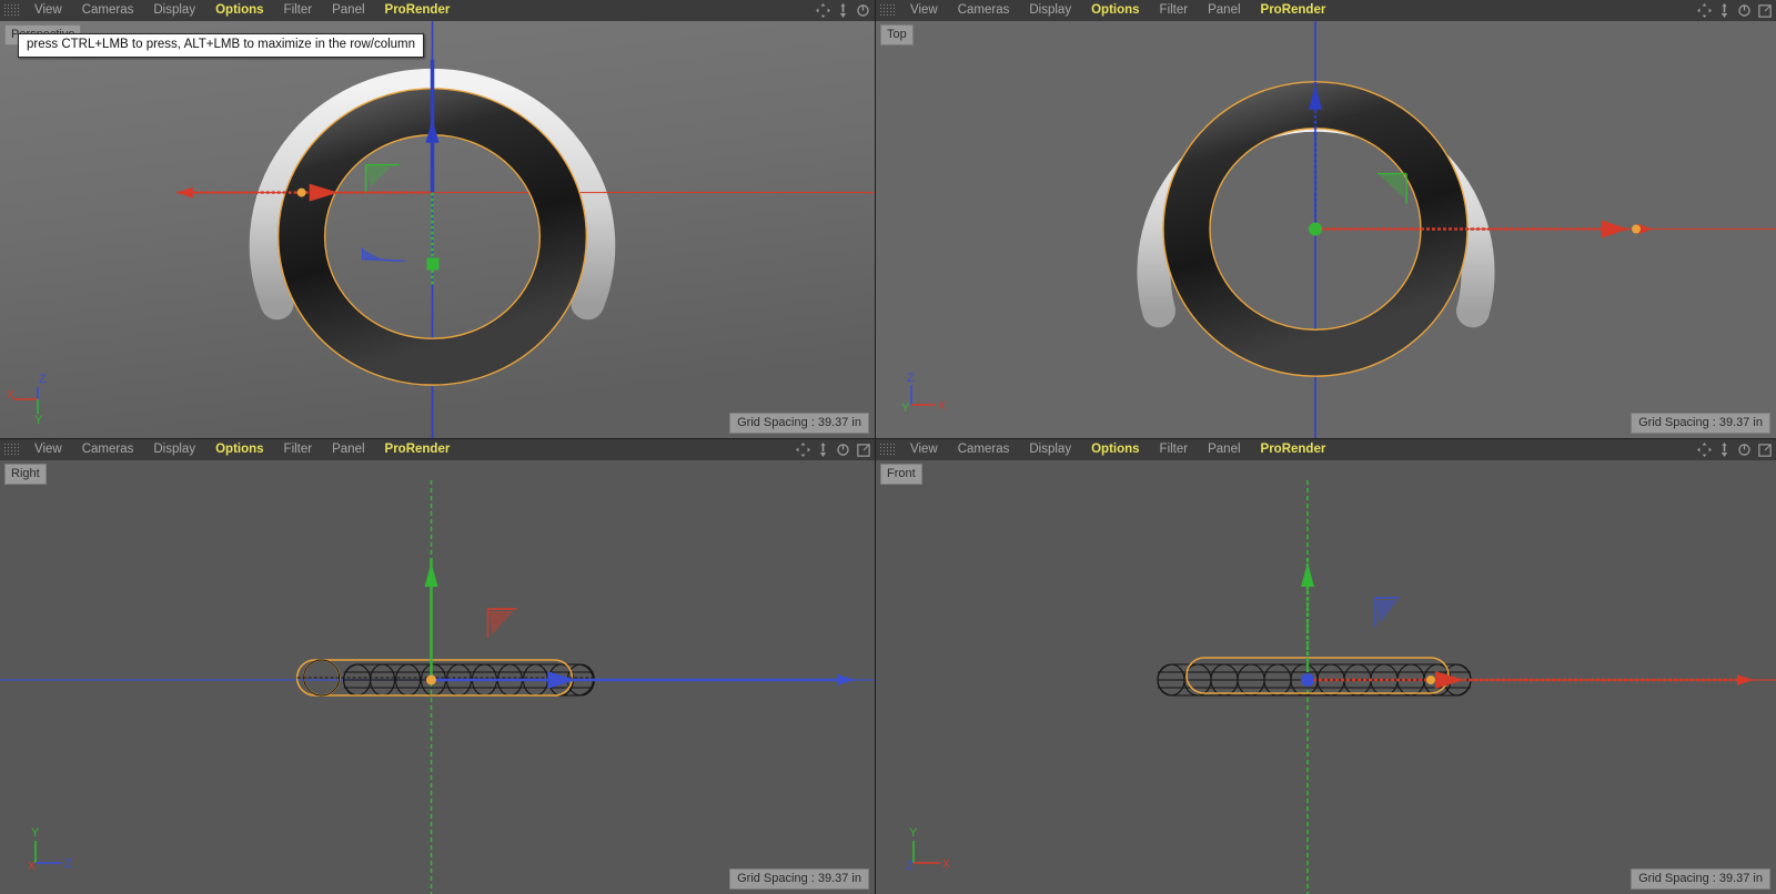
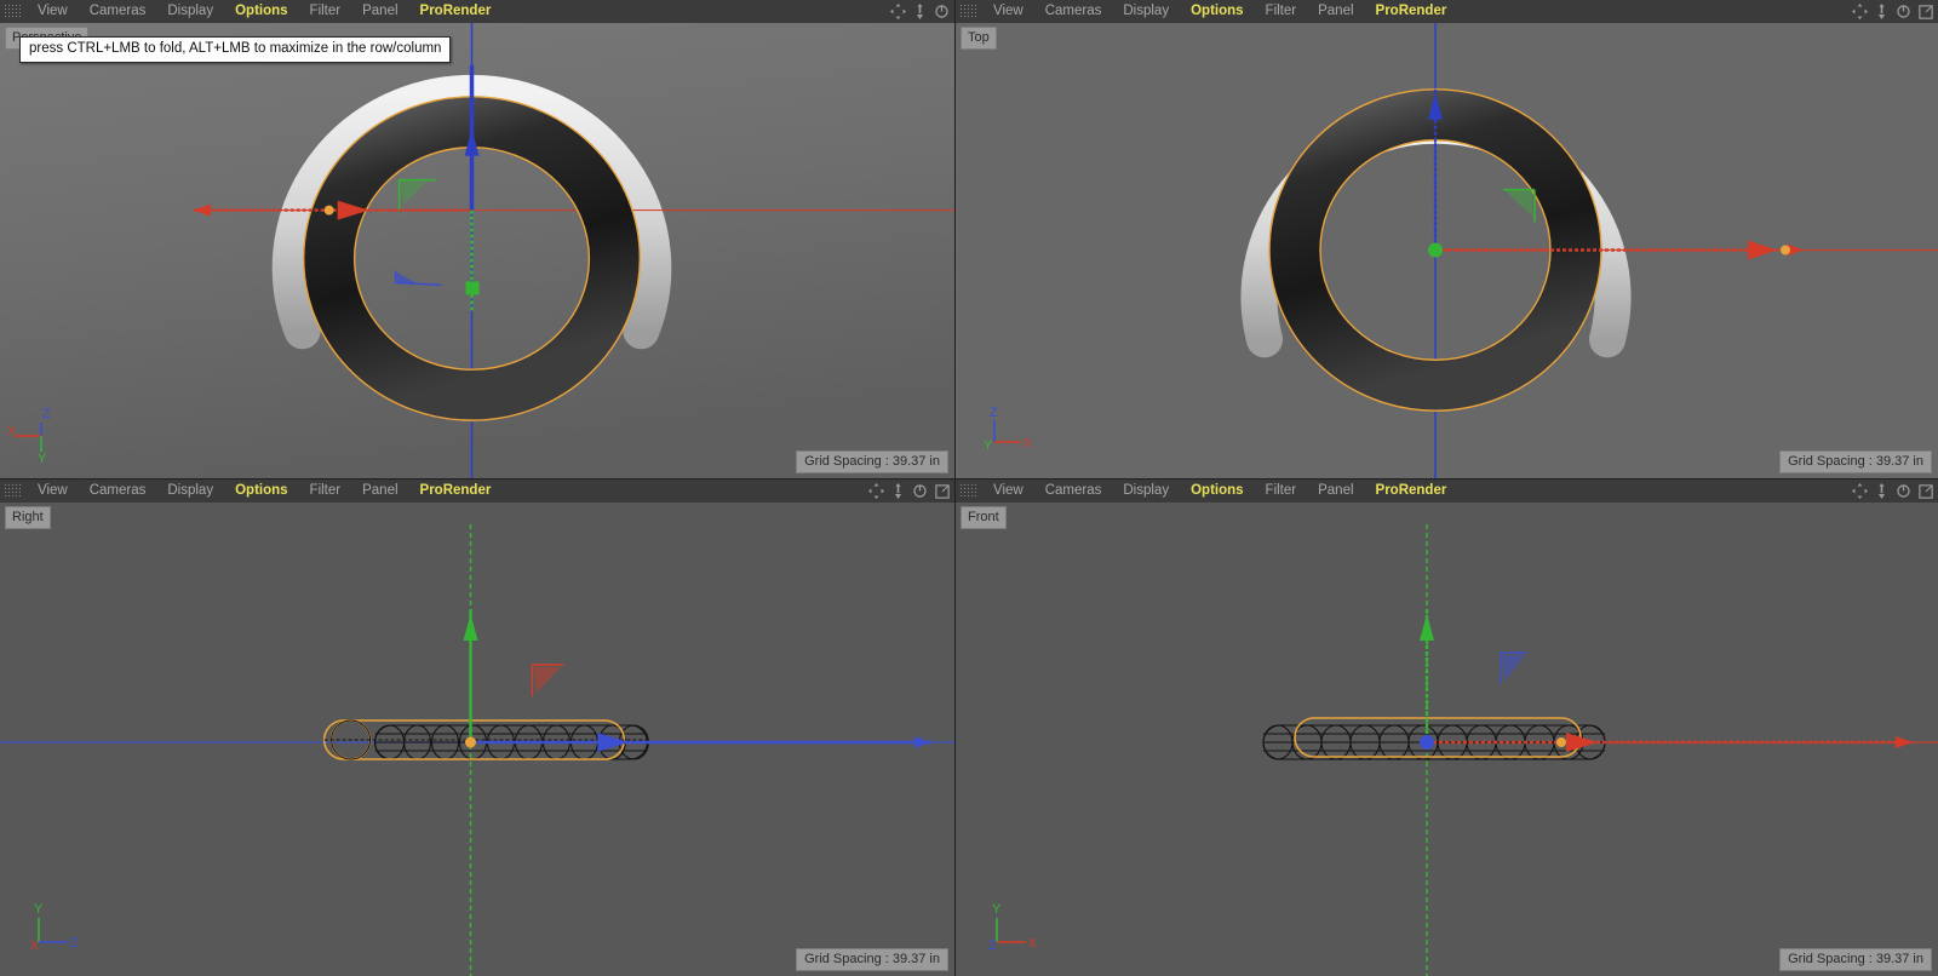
  View
  Cameras
  Display
  Options
  Filter
  Panel
  ProRender
  Z
  X
  Y
  Grid Spacing : 39.37 in
- press CTRL+LMB to press, ALT+LMB to maximize in the row/column
+ press CTRL+LMB to fold, ALT+LMB to maximize in the row/column
  View
  Cameras
  Display
  Options
  Filter
  Panel
  ProRender
  Top
  Z
  X
  Y
  Grid Spacing : 39.37 in
  View
  Cameras
  Display
  Options
  Filter
  Panel
  ProRender
  Right
  Y
  Z
  X
  Grid Spacing : 39.37 in
  View
  Cameras
  Display
  Options
  Filter
  Panel
  ProRender
  Front
  Y
  X
  Z
  Grid Spacing : 39.37 in
